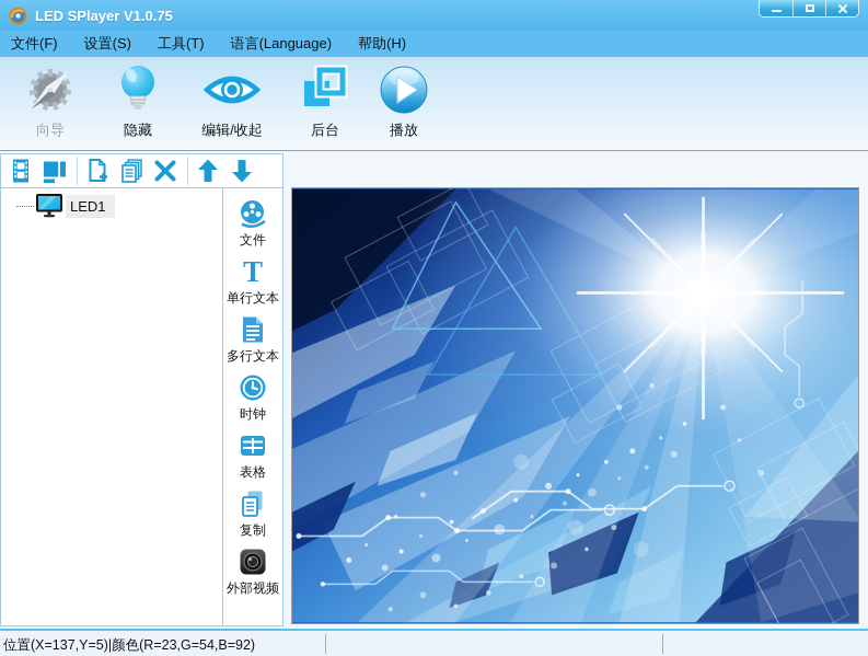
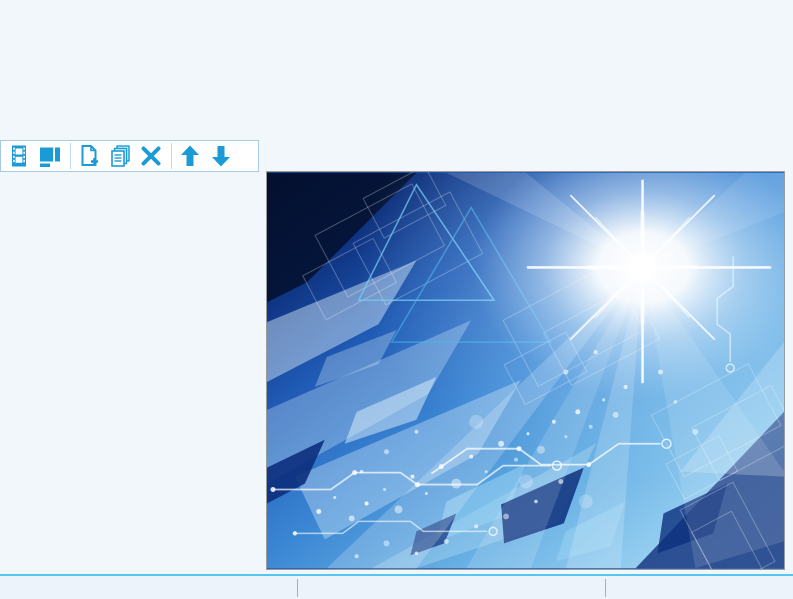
- LED SPlayer V1.0.75
- 文件(F)
- 设置(S)
- 工具(T)
- 语言(Language)
- 帮助(H)
- 向导
- 隐藏
- 编辑/收起
- 后台
- 播放
- LED1
- 文件
- T
- 单行文本
- 多行文本
- 时钟
- 表格
- 复制
- 外部视频
- 位置(X=137,Y=5)|颜色(R=23,G=54,B=92)
